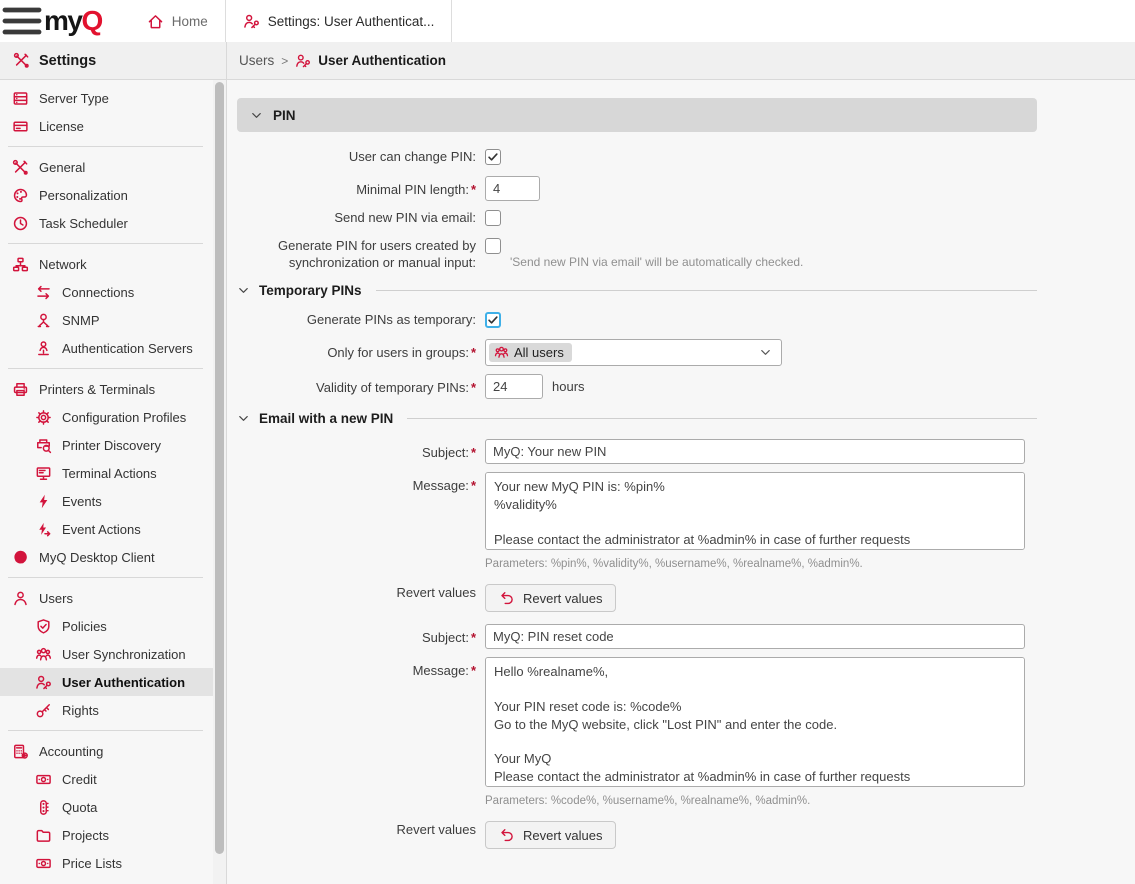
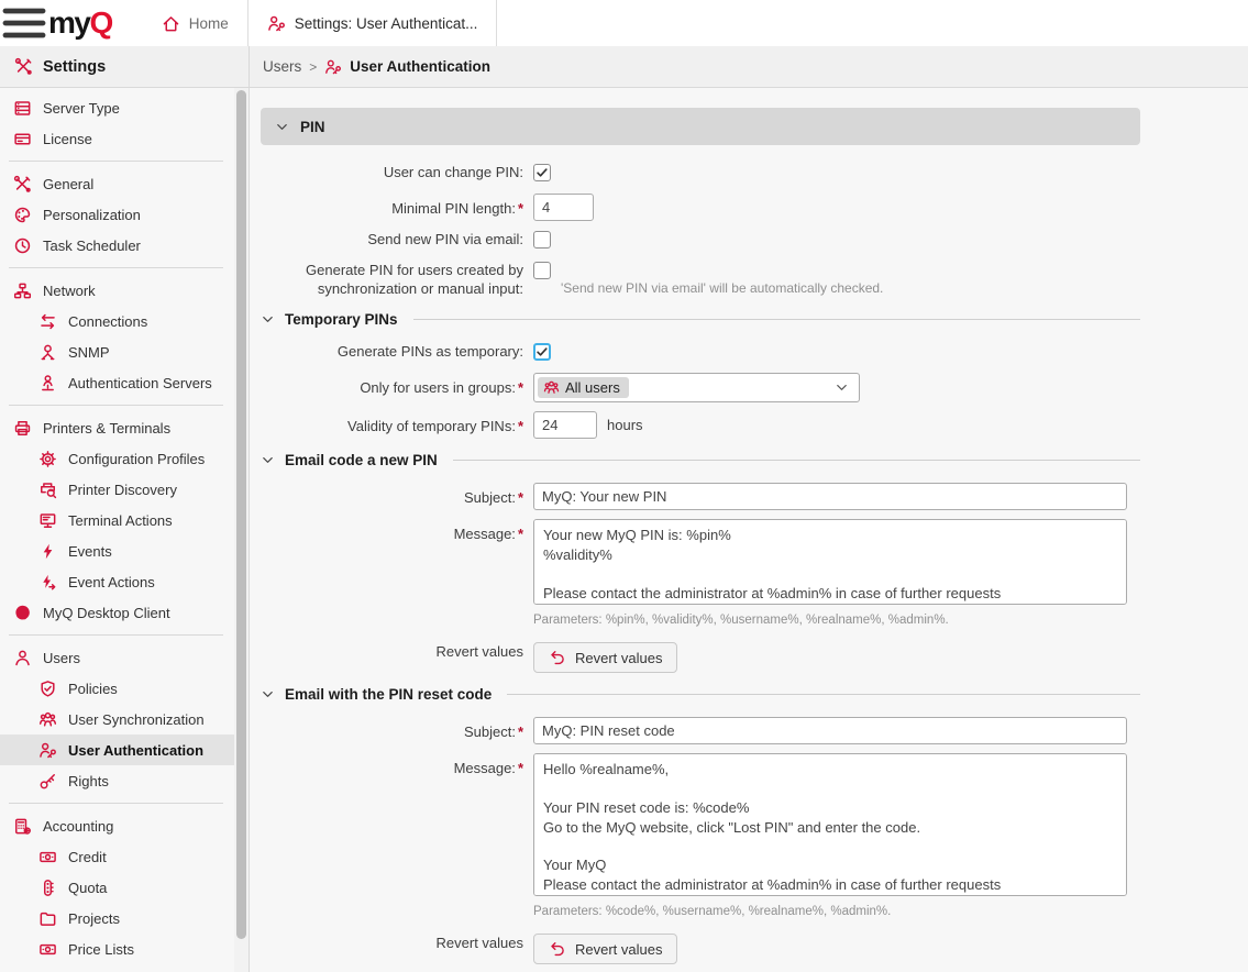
  my
  Q
  Home
  Settings: User Authenticat...
  Settings
  Users
  >
  User Authentication
  Server Type
  License
  General
  Personalization
  Task Scheduler
  Network
  Connections
  SNMP
  Authentication Servers
  Printers & Terminals
  Configuration Profiles
  Printer Discovery
  Terminal Actions
  Events
  Event Actions
  Q
  MyQ Desktop Client
  Users
  Policies
  User Synchronization
  User Authentication
  Rights
  Accounting
  Credit
  Quota
  Projects
  Price Lists
  PIN
  User can change PIN:
  Minimal PIN length: *
  4
  Send new PIN via email:
  Generate PIN for users created by synchronization or manual input:
  'Send new PIN via email' will be automatically checked.
  Temporary PINs
  Generate PINs as temporary:
  Only for users in groups: *
  All users
  Validity of temporary PINs: *
  24
  hours
- Email with a new PIN
+ Email code a new PIN
  Subject: *
  MyQ: Your new PIN
  Message: *
  Your new MyQ PIN is: %pin%
  %validity%
  Please contact the administrator at %admin% in case of further requests
  Parameters: %pin%, %validity%, %username%, %realname%, %admin%.
  Revert values
  Revert values
+ Email with the PIN reset code
  Subject: *
  MyQ: PIN reset code
  Message: *
  Hello %realname%,
  Your PIN reset code is: %code%
  Go to the MyQ website, click "Lost PIN" and enter the code.
  Your MyQ
  Please contact the administrator at %admin% in case of further requests
  Parameters: %code%, %username%, %realname%, %admin%.
  Revert values
  Revert values
